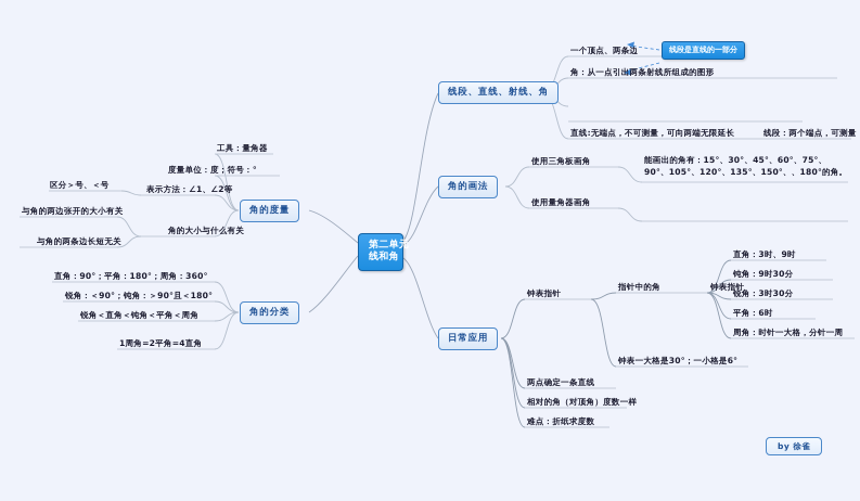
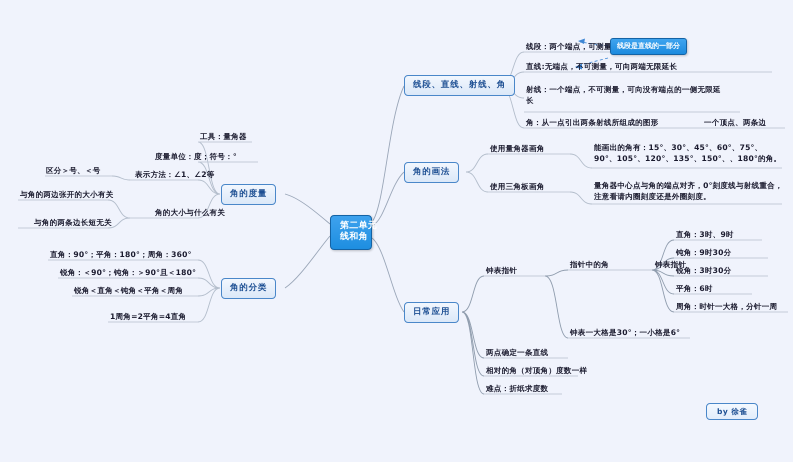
  第二单元
  线和角
  线段、直线、射线、角
  角的画法
  日常应用
  角的度量
  角的分类
- 一个顶点、两条边
+ 线段：两个端点，可测量
- 角：从一点引出两条射线所组成的图形
+ 直线:无端点，不可测量，可向两端无限延长
+ 射线：一个端点，不可测量，可向没有端点的一侧无限延长
- 直线:无端点，不可测量，可向两端无限延长
+ 角：从一点引出两条射线所组成的图形
- 线段：两个端点，可测量
+ 一个顶点、两条边
  线段是直线的一部分
- 使用三角板画角
+ 使用量角器画角
  能画出的角有：15°、30°、45°、60°、75°、90°、105°、120°、135°、150°、、180°的角。
- 使用量角器画角
+ 使用三角板画角
+ 量角器中心点与角的端点对齐，0°刻度线与射线重合，注意看请内圈刻度还是外圈刻度。
  钟表指针
  两点确定一条直线
  相对的角（对顶角）度数一样
  难点：折纸求度数
  指针中的角
  钟表指针
  钟表一大格是30°；一小格是6°
  直角：3时、9时
  钝角：9时30分
  锐角：3时30分
  平角：6时
  周角：时针一大格，分针一周
  工具：量角器
  度量单位：度；符号：°
  表示方法：∠1、∠2等
  角的大小与什么有关
  区分＞号、＜号
  与角的两边张开的大小有关
  与角的两条边长短无关
  直角：90°；平角：180°；周角：360°
  锐角：＜90°；钝角：＞90°且＜180°
  锐角＜直角＜钝角＜平角＜周角
  1周角=2平角=4直角
  by 徐雀
